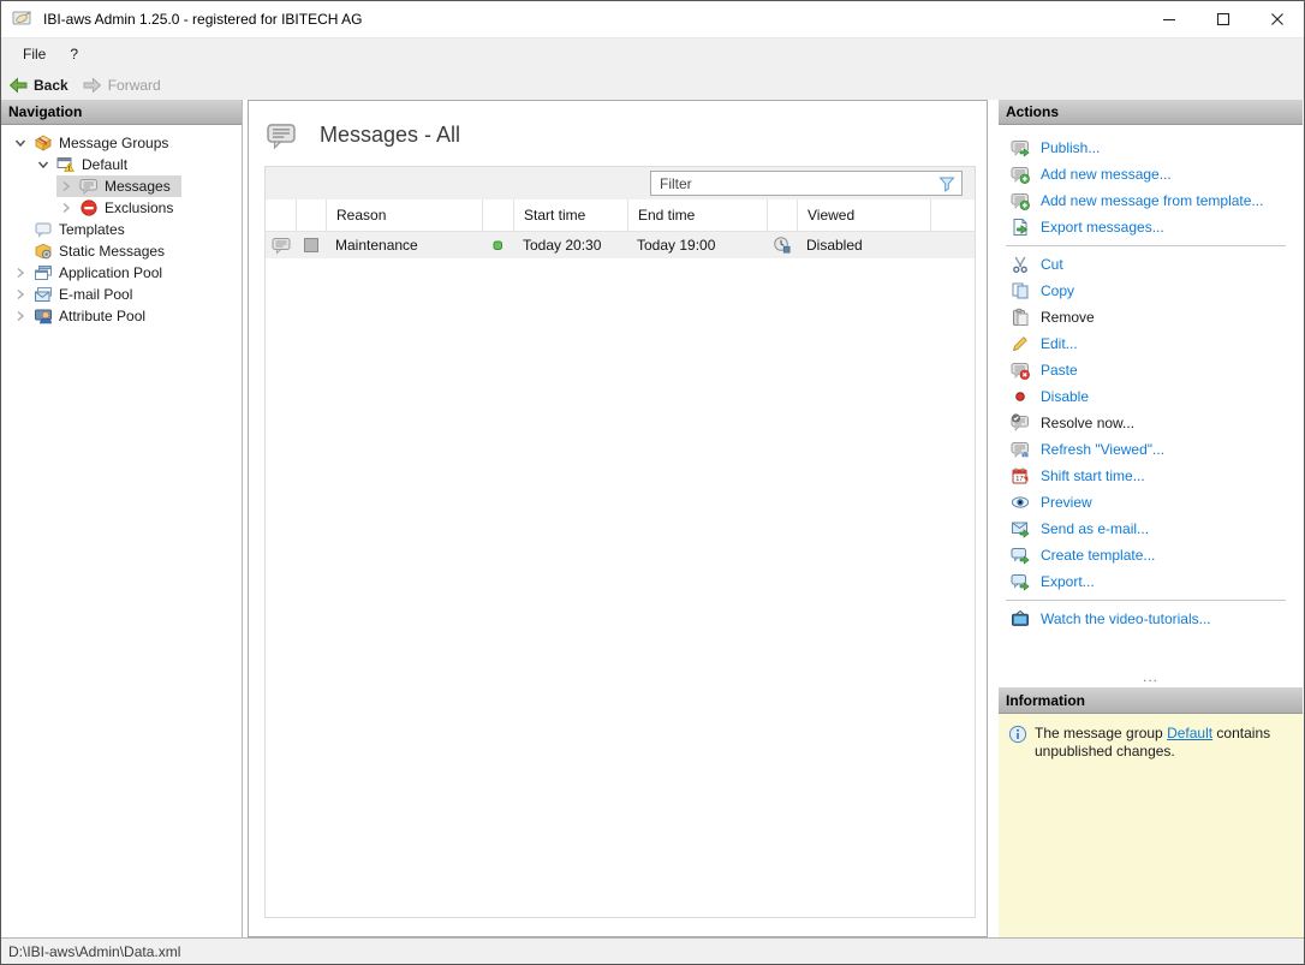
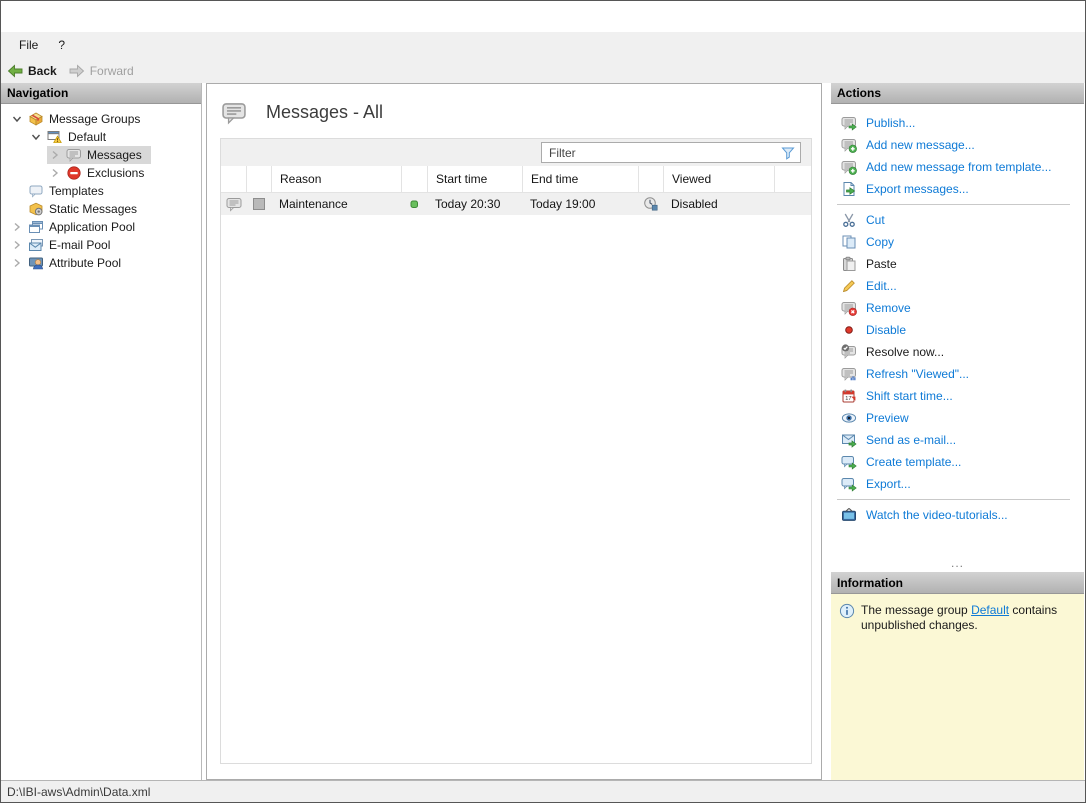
- IBI-aws Admin 1.25.0 - registered for IBITECH AG
  File
  ?
  Back
  Forward
  Navigation
  Message Groups
  Default
  Messages
  Exclusions
  Templates
  Static Messages
  Application Pool
  E-mail Pool
  Attribute Pool
  Messages - All
  Filter
  Reason
  Start time
  End time
  Viewed
  Maintenance
  Today 20:30
  Today 19:00
  Disabled
  Actions
  Publish...
  Add new message...
  Add new message from template...
  Export messages...
  Cut
  Copy
- Remove
+ Paste
  Edit...
- Paste
+ Remove
  Disable
  Resolve now...
  Refresh "Viewed"...
  Shift start time...
  Preview
  Send as e-mail...
  Create template...
  Export...
  Watch the video-tutorials...
  ...
  Information
  The message group Default contains unpublished changes.
  D:\IBI-aws\Admin\Data.xml
